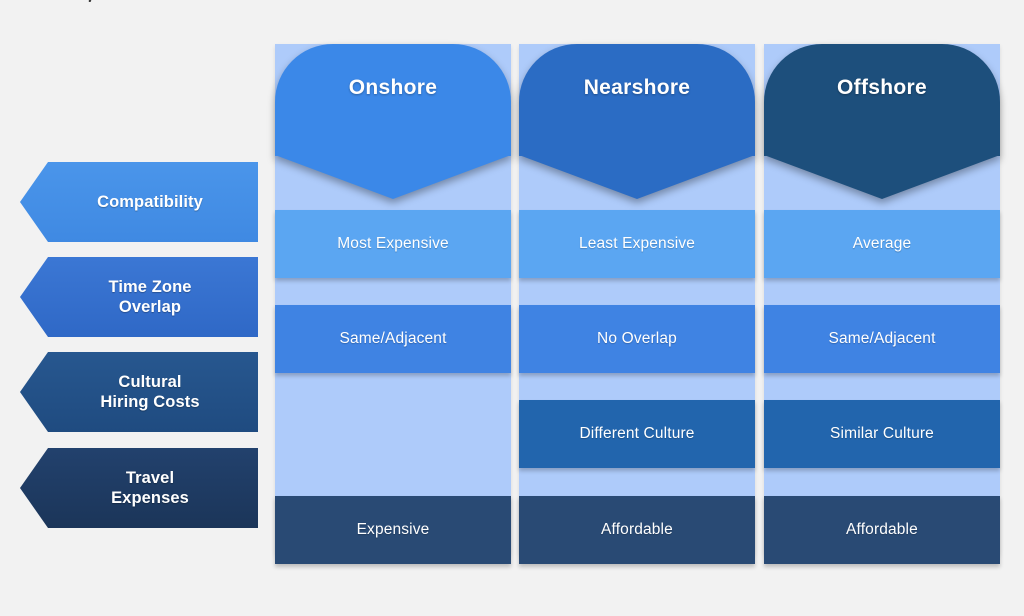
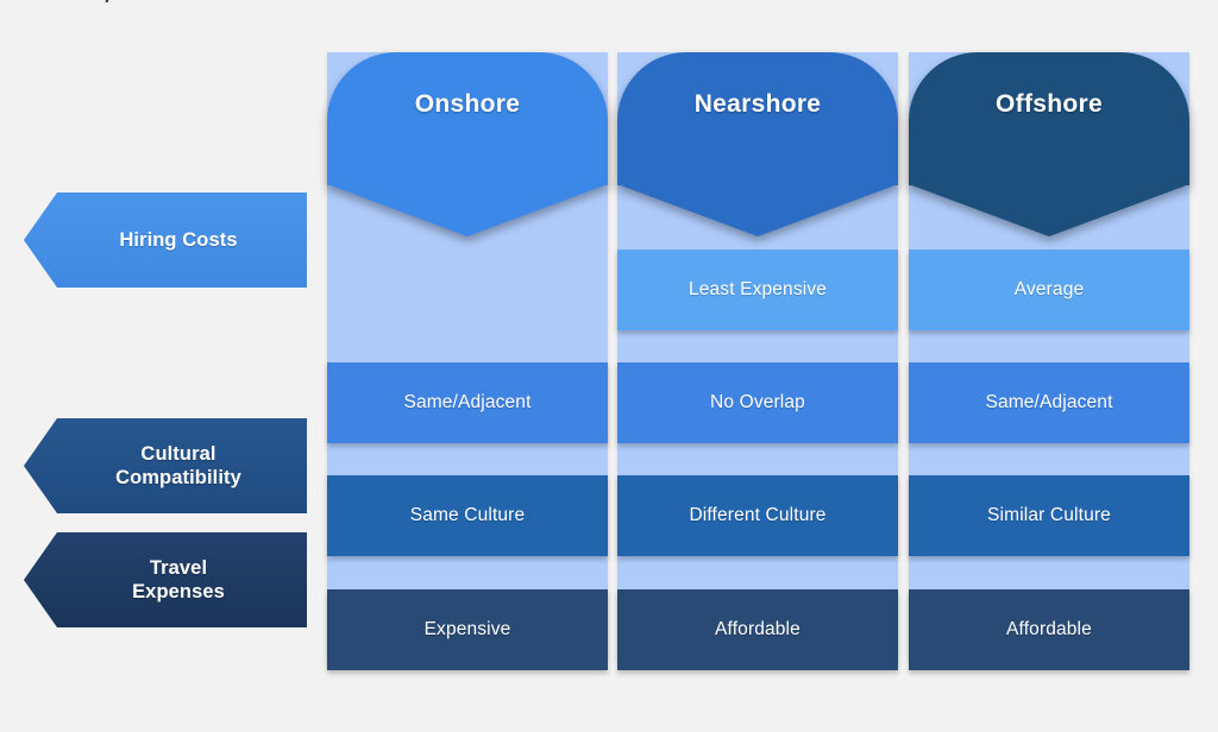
- Compatibility
+ Hiring Costs
- Time Zone
- Overlap
  Cultural
- Hiring Costs
+ Compatibility
  Travel
  Expenses
  Onshore
- Most Expensive
  Same/Adjacent
+ Same Culture
  Expensive
  Nearshore
  Least Expensive
  No Overlap
  Different Culture
  Affordable
  Offshore
  Average
  Same/Adjacent
  Similar Culture
  Affordable
